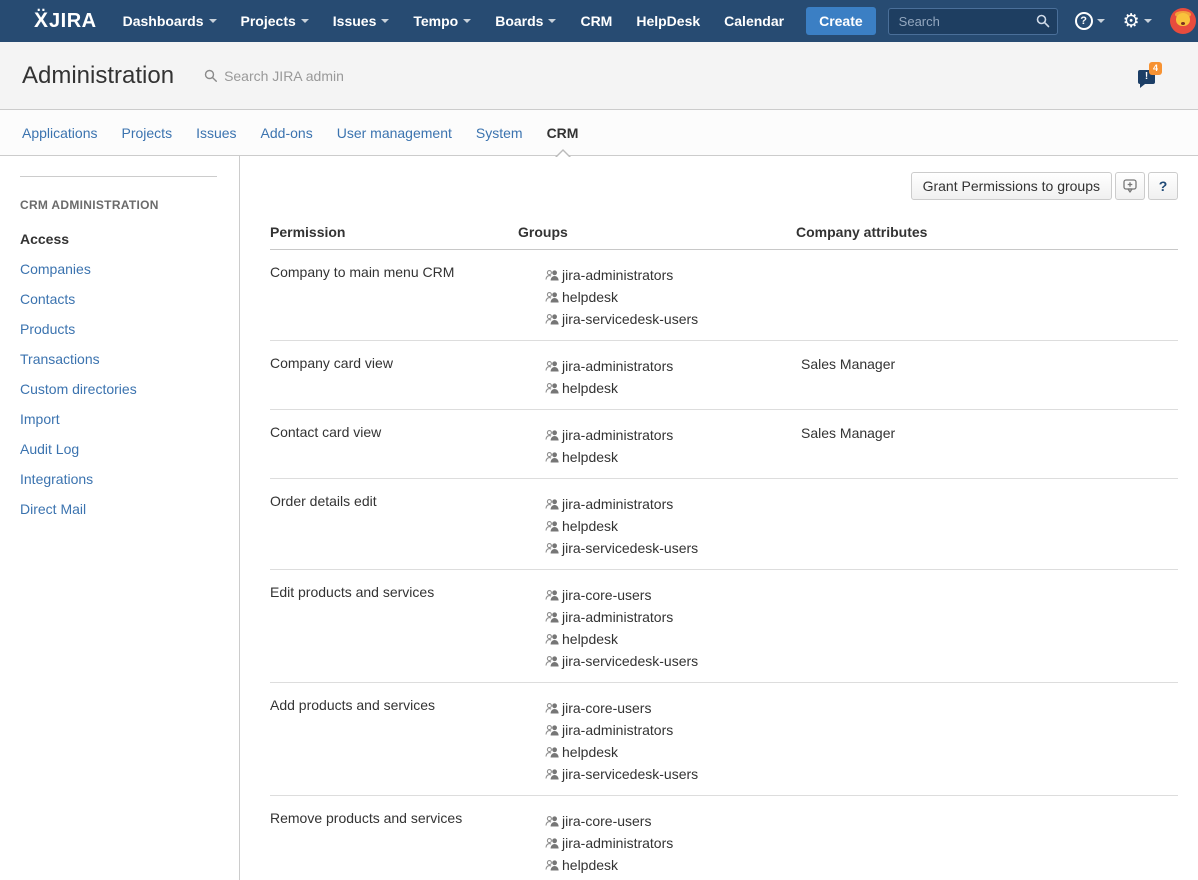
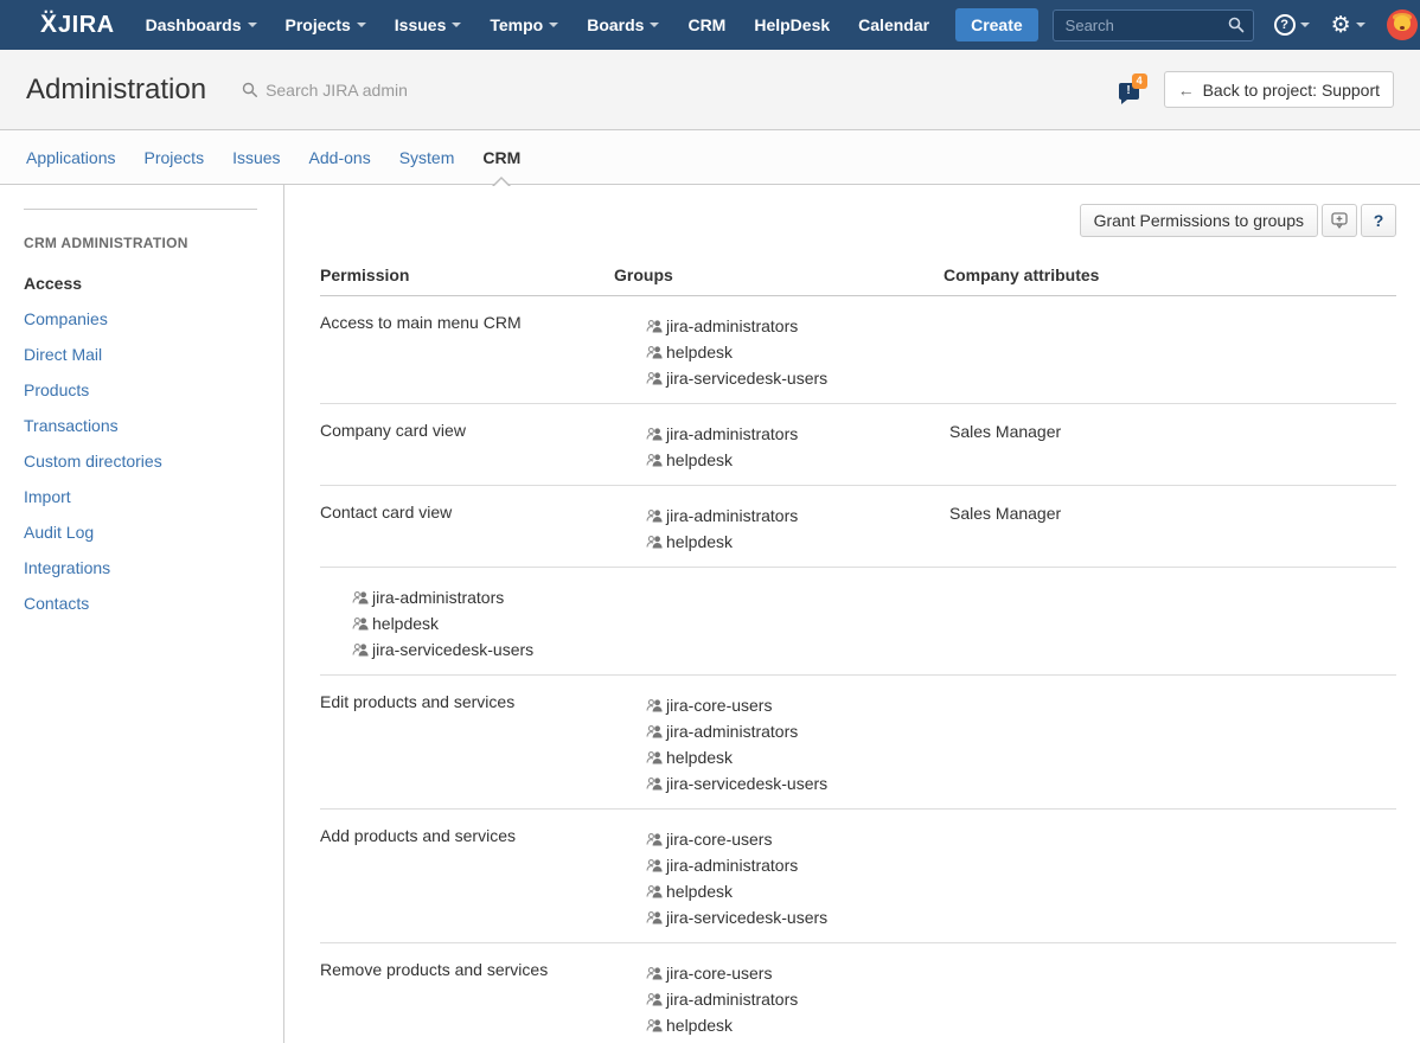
  Ẍ
  JIRA
  Dashboards
  Projects
  Issues
  Tempo
  Boards
  CRM
  HelpDesk
  Calendar
  Create
  Search
  ?
  ⚙
  Administration
  Search JIRA admin
  !
  4
+ ←
+ Back to project: Support
  Applications
  Projects
  Issues
  Add-ons
- User management
  System
  CRM
  CRM ADMINISTRATION
  Access
  Companies
- Contacts
+ Direct Mail
  Products
  Transactions
  Custom directories
  Import
  Audit Log
  Integrations
- Direct Mail
+ Contacts
  Grant Permissions to groups
  ?
  Permission
  Groups
  Company attributes
- Company to main menu CRM
+ Access to main menu CRM
  jira-administrators
  helpdesk
  jira-servicedesk-users
  Company card view
  jira-administrators
  helpdesk
  Sales Manager
  Contact card view
  jira-administrators
  helpdesk
  Sales Manager
- Order details edit
  jira-administrators
  helpdesk
  jira-servicedesk-users
  Edit products and services
  jira-core-users
  jira-administrators
  helpdesk
  jira-servicedesk-users
  Add products and services
  jira-core-users
  jira-administrators
  helpdesk
  jira-servicedesk-users
  Remove products and services
  jira-core-users
  jira-administrators
  helpdesk
